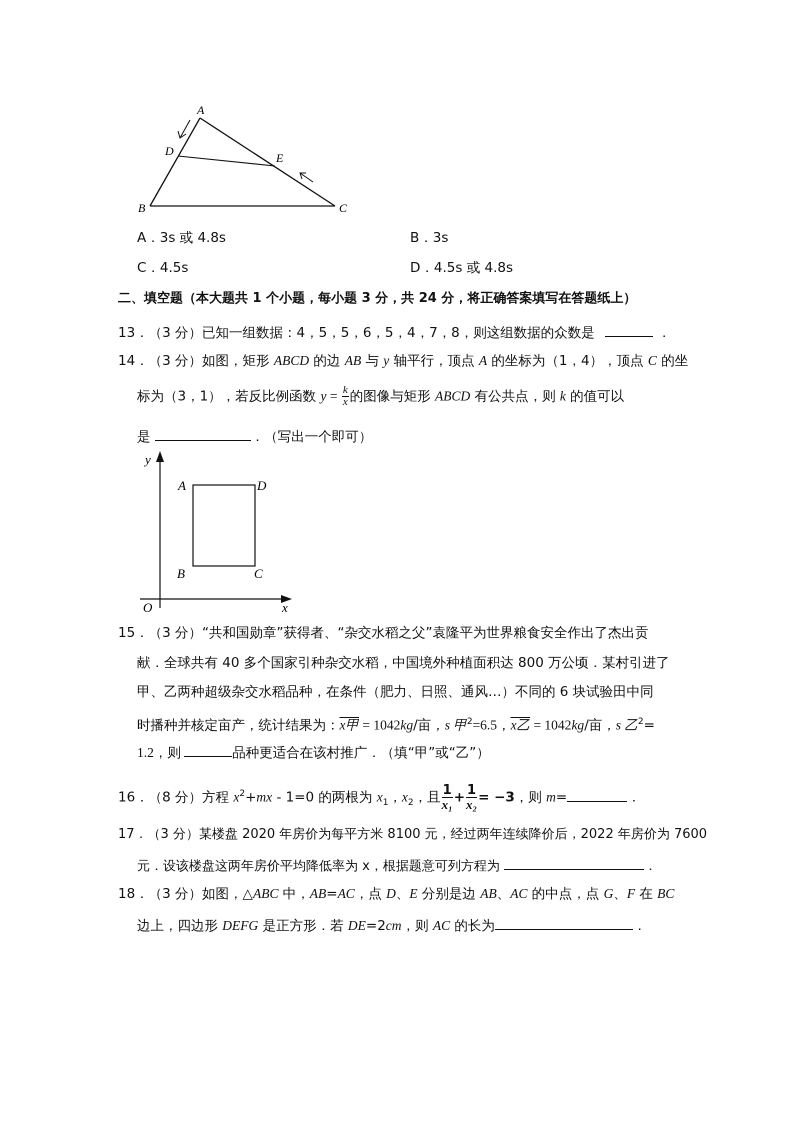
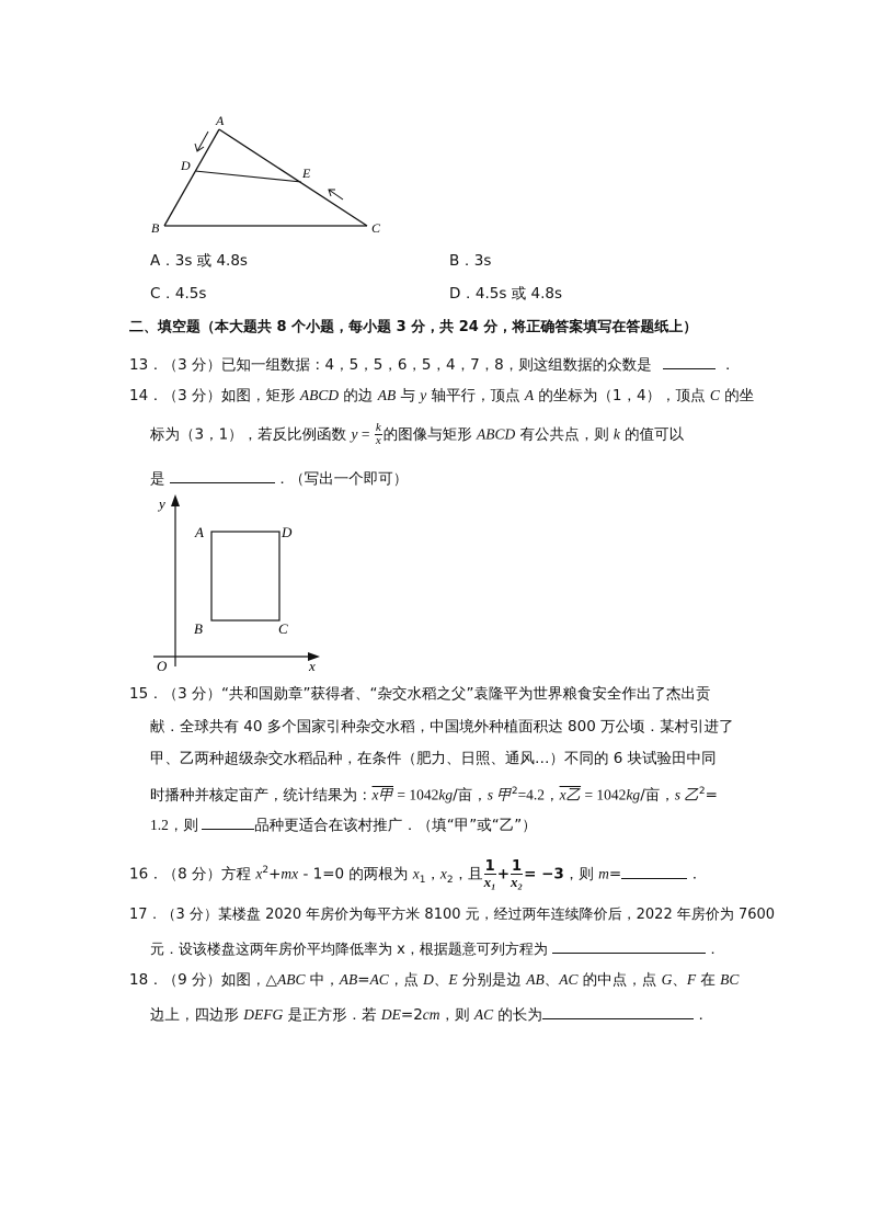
  A
  D
  E
  B
  C
  A．3s 或 4.8s
  B．3s
  C．4.5s
  D．4.5s 或 4.8s
- 二、填空题（本大题共 1 个小题，每小题 3 分，共 24 分，将正确答案填写在答题纸上）
+ 二、填空题（本大题共 8 个小题，每小题 3 分，共 24 分，将正确答案填写在答题纸上）
  13．（3 分）已知一组数据：4，5，5，6，5，4，7，8，则这组数据的众数是 ．
  14．（3 分）如图，矩形 ABCD 的边 AB 与 y 轴平行，顶点 A 的坐标为（1，4），顶点 C 的坐
  标为（3，1），若反比例函数 y =
  k
  x
  的图像与矩形 ABCD 有公共点，则 k 的值可以
  是 ．（写出一个即可）
  y
  x
  O
  A
  D
  B
  C
  15．（3 分）“共和国勋章”获得者、“杂交水稻之父”袁隆平为世界粮食安全作出了杰出贡
  献．全球共有 40 多个国家引种杂交水稻，中国境外种植面积达 800 万公顷．某村引进了
  甲、乙两种超级杂交水稻品种，在条件（肥力、日照、通风…）不同的 6 块试验田中同
- 时播种并核定亩产，统计结果为：x甲 = 1042kg/亩，s 甲2=6.5，x乙 = 1042kg/亩，s 乙2=
+ 时播种并核定亩产，统计结果为：x甲 = 1042kg/亩，s 甲2=4.2，x乙 = 1042kg/亩，s 乙2=
  1.2，则 品种更适合在该村推广．（填“甲”或“乙”）
  16．（8 分）方程 x2+mx - 1=0 的两根为 x1，x2，且
  1
  x₁
  +
  1
  x₂
  = −3，则 m= ．
  17．（3 分）某楼盘 2020 年房价为每平方米 8100 元，经过两年连续降价后，2022 年房价为 7600
  元．设该楼盘这两年房价平均降低率为 x，根据题意可列方程为 ．
- 18．（3 分）如图，△ABC 中，AB=AC，点 D、E 分别是边 AB、AC 的中点，点 G、F 在 BC
+ 18．（9 分）如图，△ABC 中，AB=AC，点 D、E 分别是边 AB、AC 的中点，点 G、F 在 BC
  边上，四边形 DEFG 是正方形．若 DE=2cm，则 AC 的长为 ．
